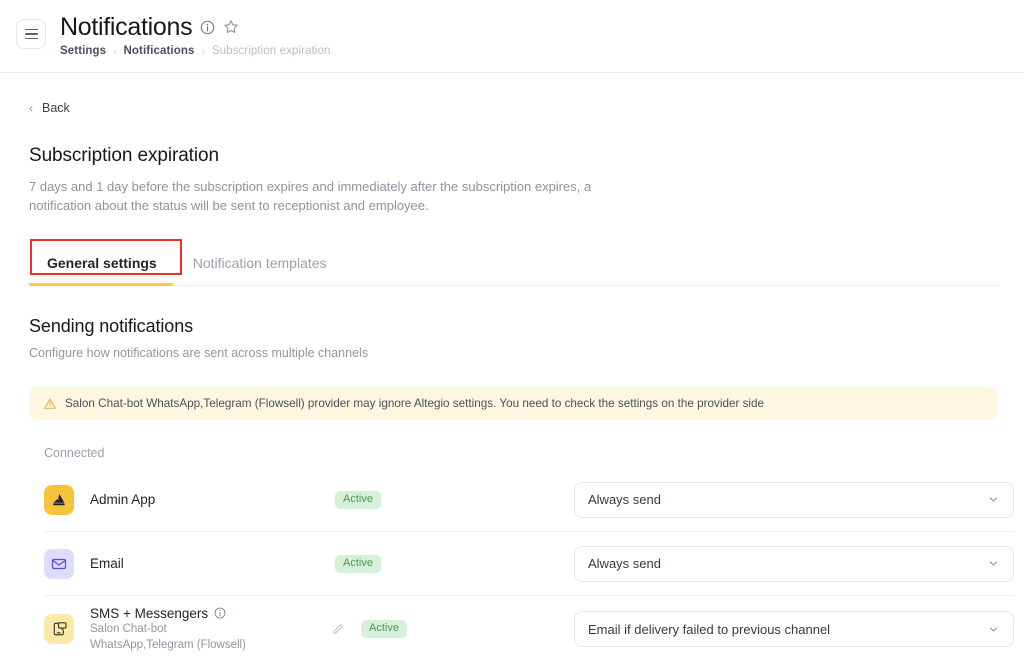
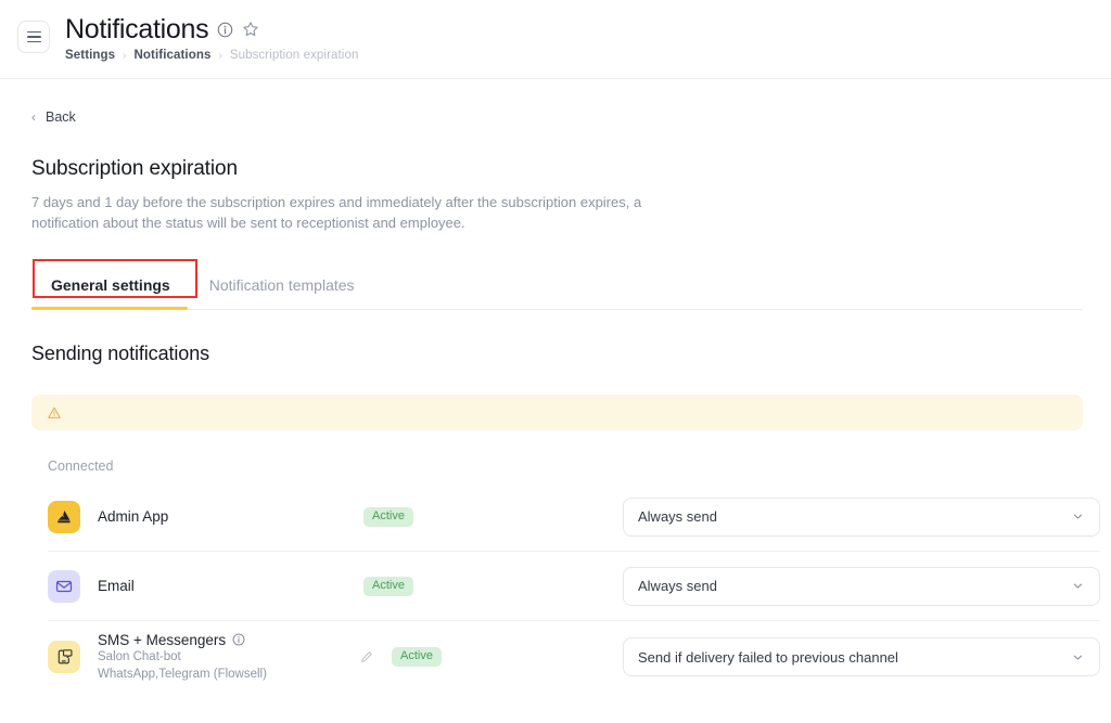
  Notifications
  Settings
  ›
  Notifications
  ›
  Subscription expiration
  ‹
  Back
  Subscription expiration
  7 days and 1 day before the subscription expires and immediately after the subscription expires, a notification about the status will be sent to receptionist and employee.
  General settings
  Notification templates
  Sending notifications
- Configure how notifications are sent across multiple channels
- Salon Chat-bot WhatsApp,Telegram (Flowsell) provider may ignore Altegio settings. You need to check the settings on the provider side
  Connected
  Admin App
  Active
  Always send
  Email
  Active
  Always send
  SMS + Messengers
  Salon Chat-bot
  WhatsApp,Telegram (Flowsell)
  Active
- Email if delivery failed to previous channel
+ Send if delivery failed to previous channel
